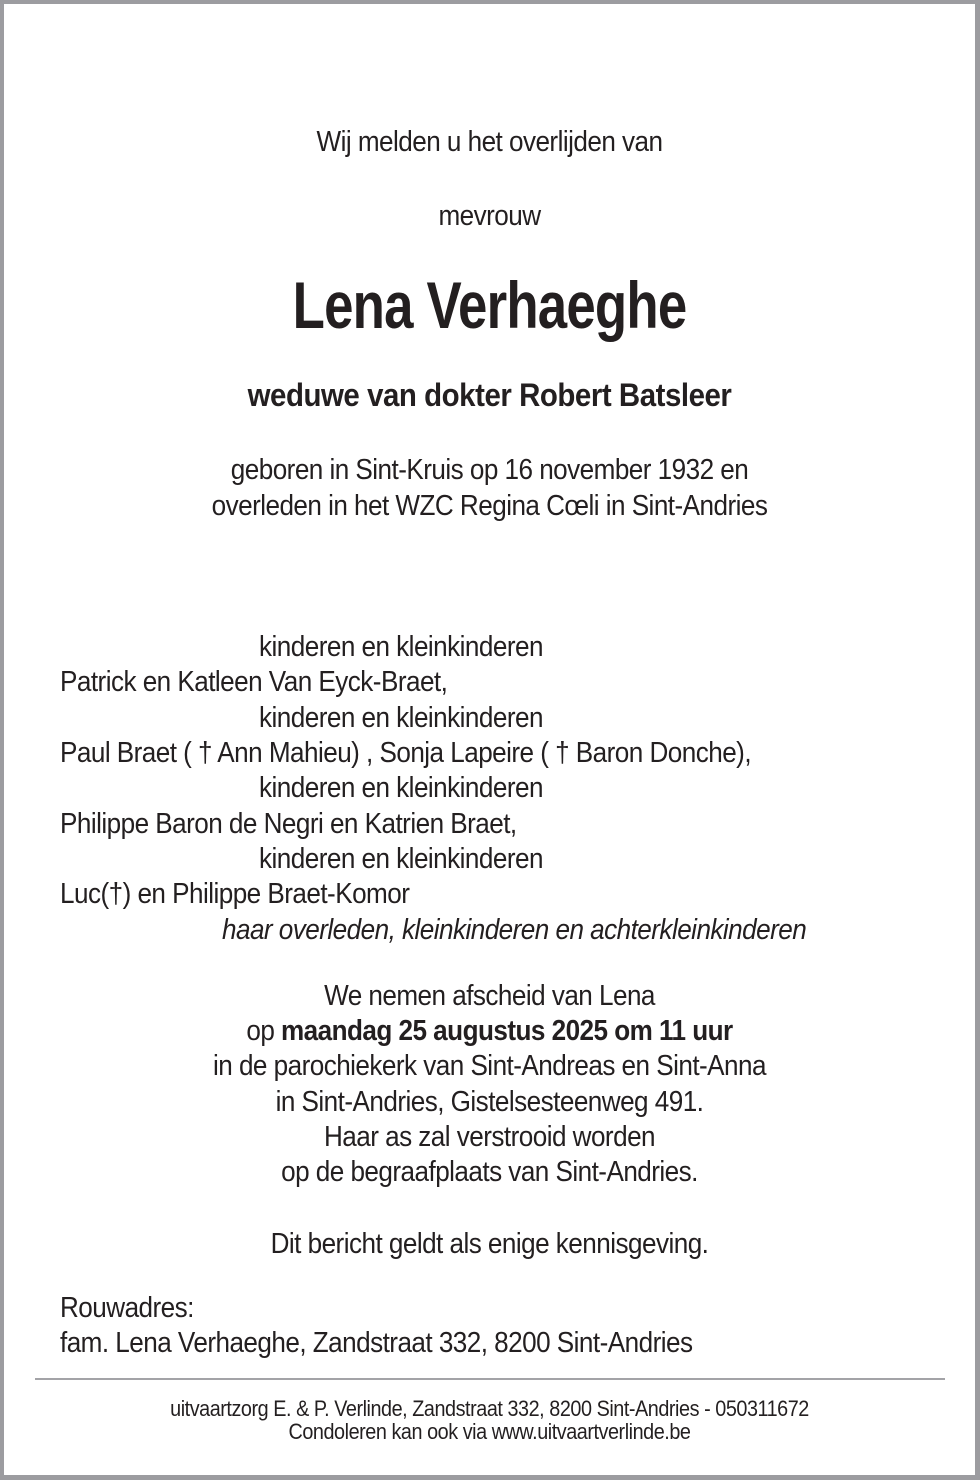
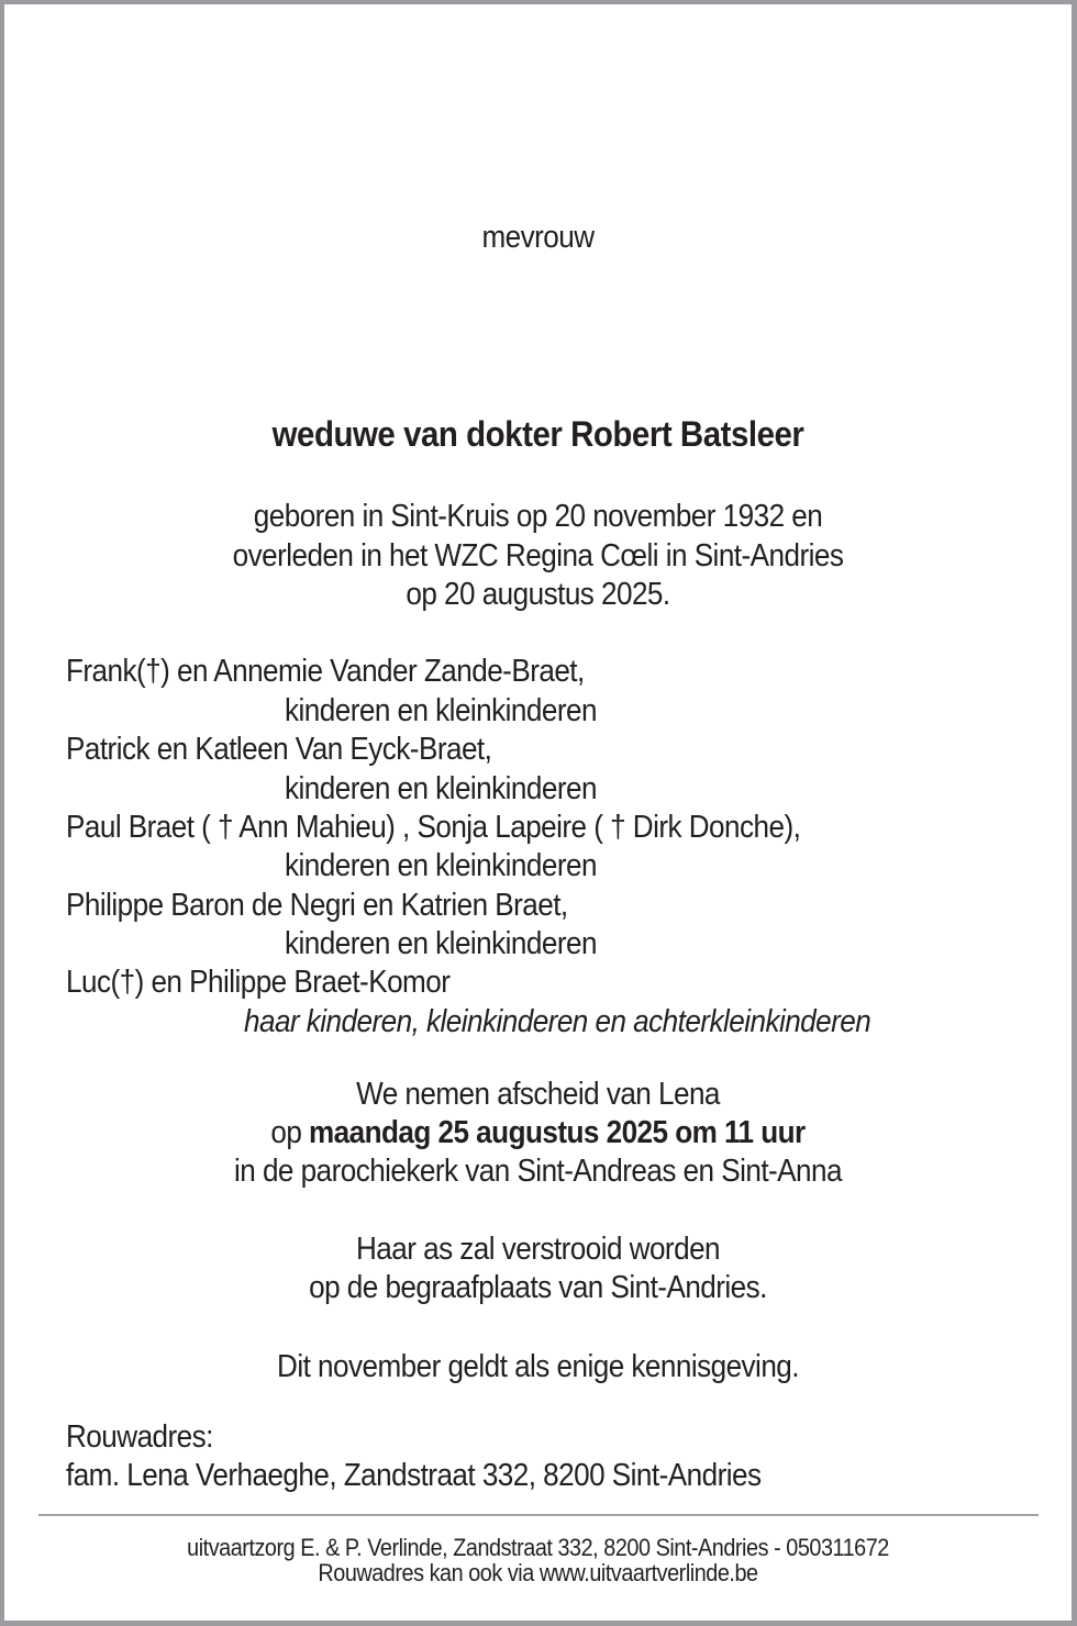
- Wij melden u het overlijden van
  mevrouw
- Lena Verhaeghe
  weduwe van dokter Robert Batsleer
- geboren in Sint-Kruis op 16 november 1932 en
+ geboren in Sint-Kruis op 20 november 1932 en
  overleden in het WZC Regina Cœli in Sint-Andries
+ op 20 augustus 2025.
+ Frank(†) en Annemie Vander Zande-Braet,
  kinderen en kleinkinderen
  Patrick en Katleen Van Eyck-Braet,
  kinderen en kleinkinderen
- Paul Braet ( † Ann Mahieu) , Sonja Lapeire ( † Baron Donche),
+ Paul Braet ( † Ann Mahieu) , Sonja Lapeire ( † Dirk Donche),
  kinderen en kleinkinderen
  Philippe Baron de Negri en Katrien Braet,
  kinderen en kleinkinderen
  Luc(†) en Philippe Braet-Komor
- haar overleden, kleinkinderen en achterkleinkinderen
+ haar kinderen, kleinkinderen en achterkleinkinderen
  We nemen afscheid van Lena
  op maandag 25 augustus 2025 om 11 uur
  in de parochiekerk van Sint-Andreas en Sint-Anna
- in Sint-Andries, Gistelsesteenweg 491.
  Haar as zal verstrooid worden
  op de begraafplaats van Sint-Andries.
- Dit bericht geldt als enige kennisgeving.
+ Dit november geldt als enige kennisgeving.
  Rouwadres:
  fam. Lena Verhaeghe, Zandstraat 332, 8200 Sint-Andries
  uitvaartzorg E. & P. Verlinde, Zandstraat 332, 8200 Sint-Andries - 050311672
- Condoleren kan ook via www.uitvaartverlinde.be
+ Rouwadres kan ook via www.uitvaartverlinde.be
